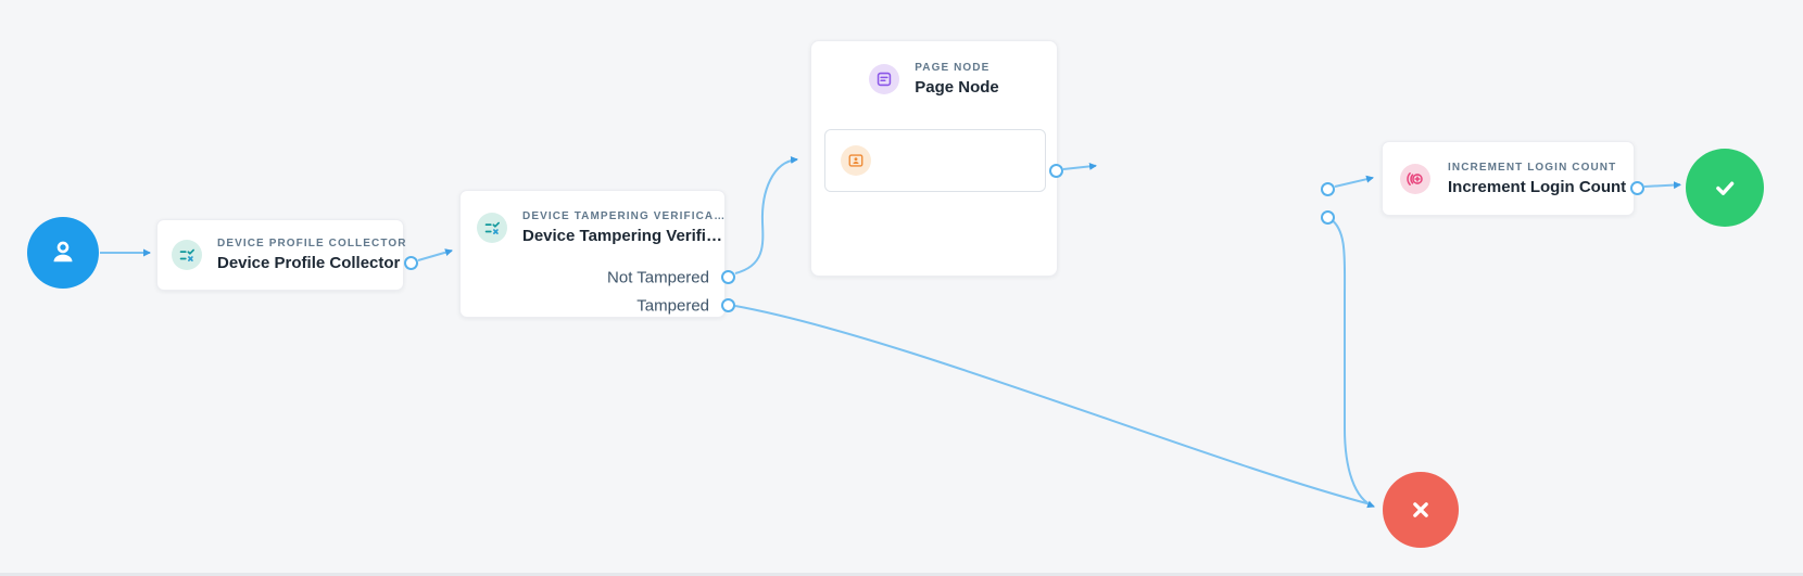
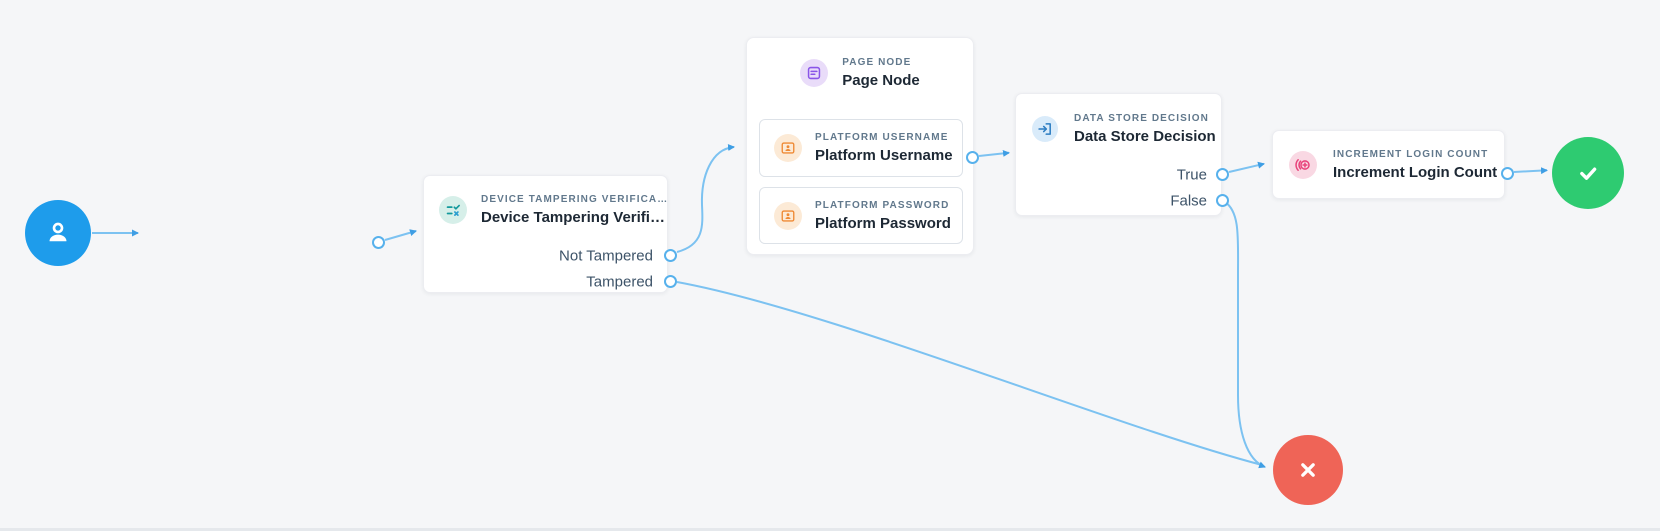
- DEVICE PROFILE COLLECTOR
- Device Profile Collector
  DEVICE TAMPERING VERIFICA…
  Device Tampering Verifi…
  Not Tampered
  Tampered
  PAGE NODE
  Page Node
+ PLATFORM USERNAME
+ Platform Username
+ PLATFORM PASSWORD
+ Platform Password
+ DATA STORE DECISION
+ Data Store Decision
+ True
+ False
  INCREMENT LOGIN COUNT
  Increment Login Count
